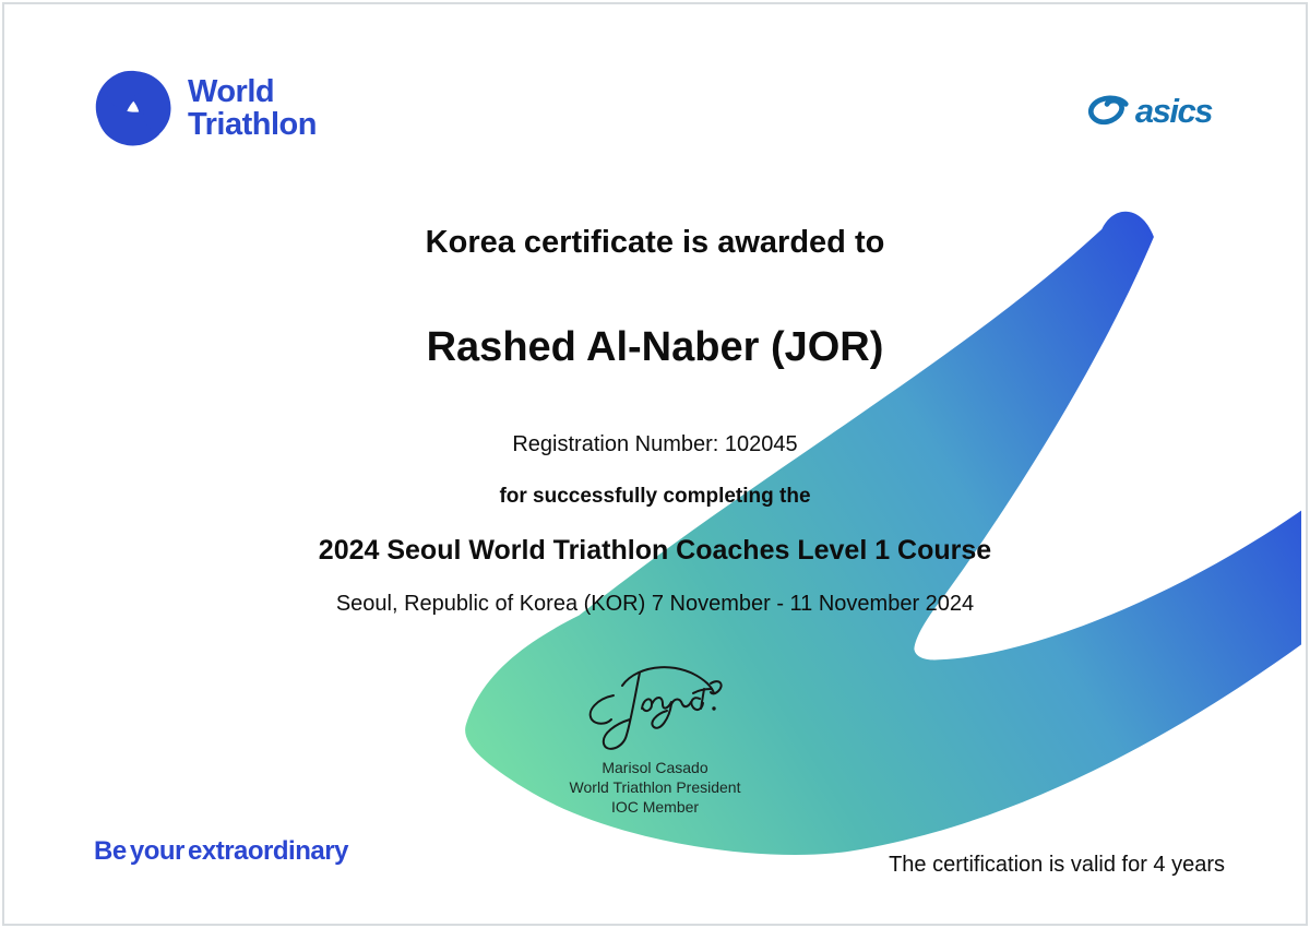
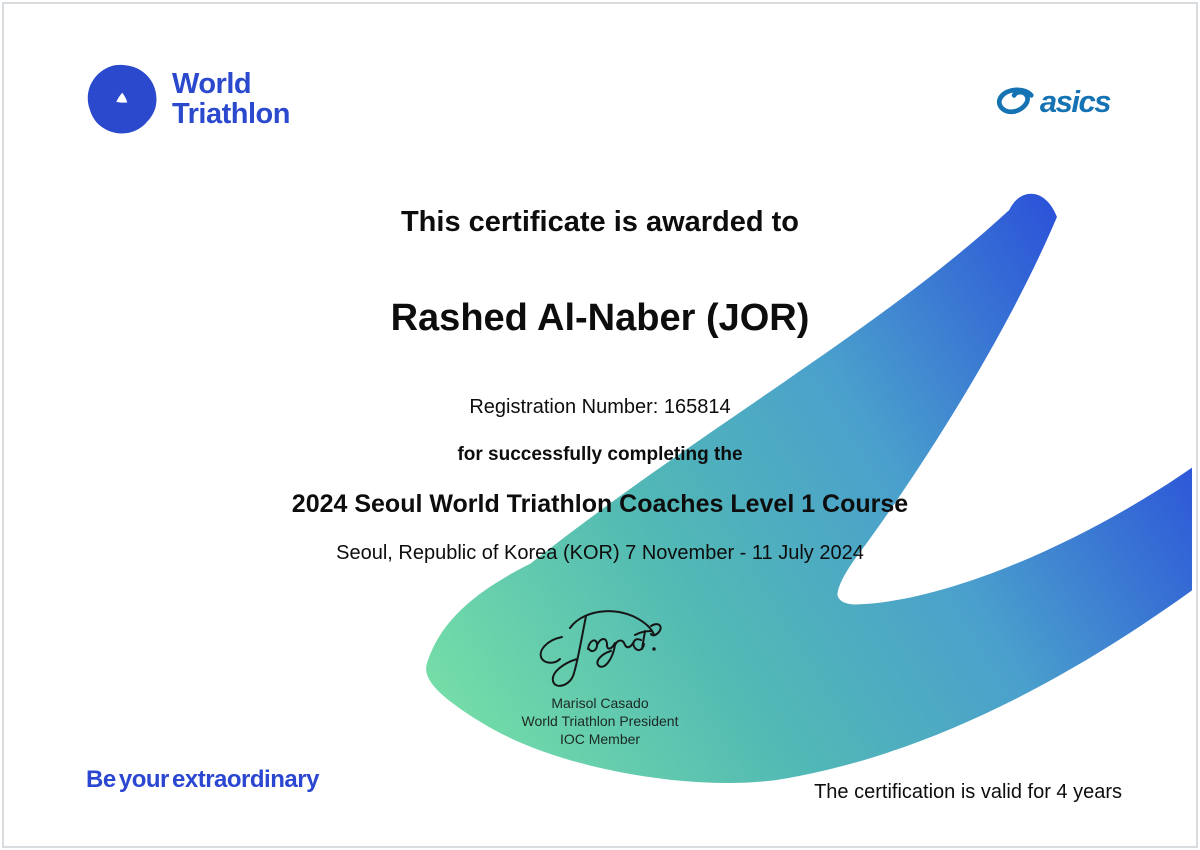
  World
  Triathlon
  asics
- Korea certificate is awarded to
+ This certificate is awarded to
  Rashed Al-Naber (JOR)
- Registration Number: 102045
+ Registration Number: 165814
  for successfully completing the
  2024 Seoul World Triathlon Coaches Level 1 Course
- Seoul, Republic of Korea (KOR) 7 November - 11 November 2024
+ Seoul, Republic of Korea (KOR) 7 November - 11 July 2024
  Marisol Casado
  World Triathlon President
  IOC Member
  Be your extraordinary
  The certification is valid for 4 years
